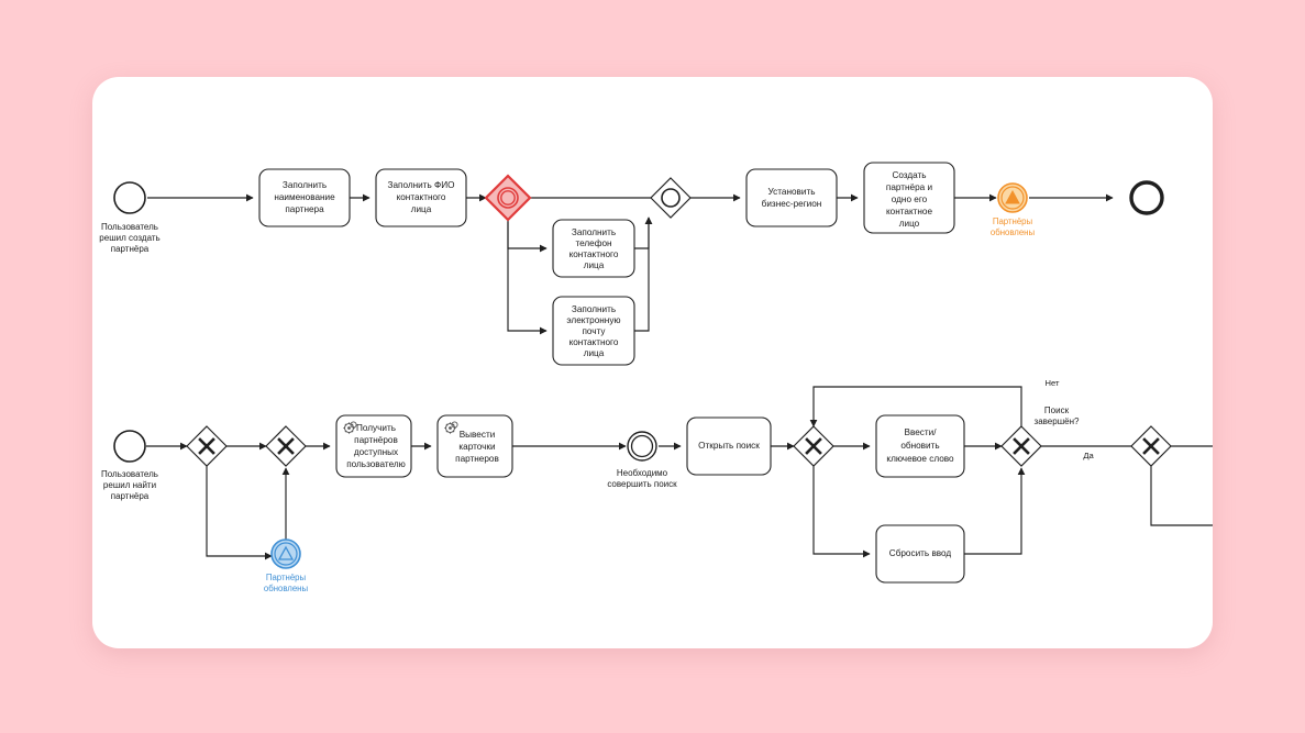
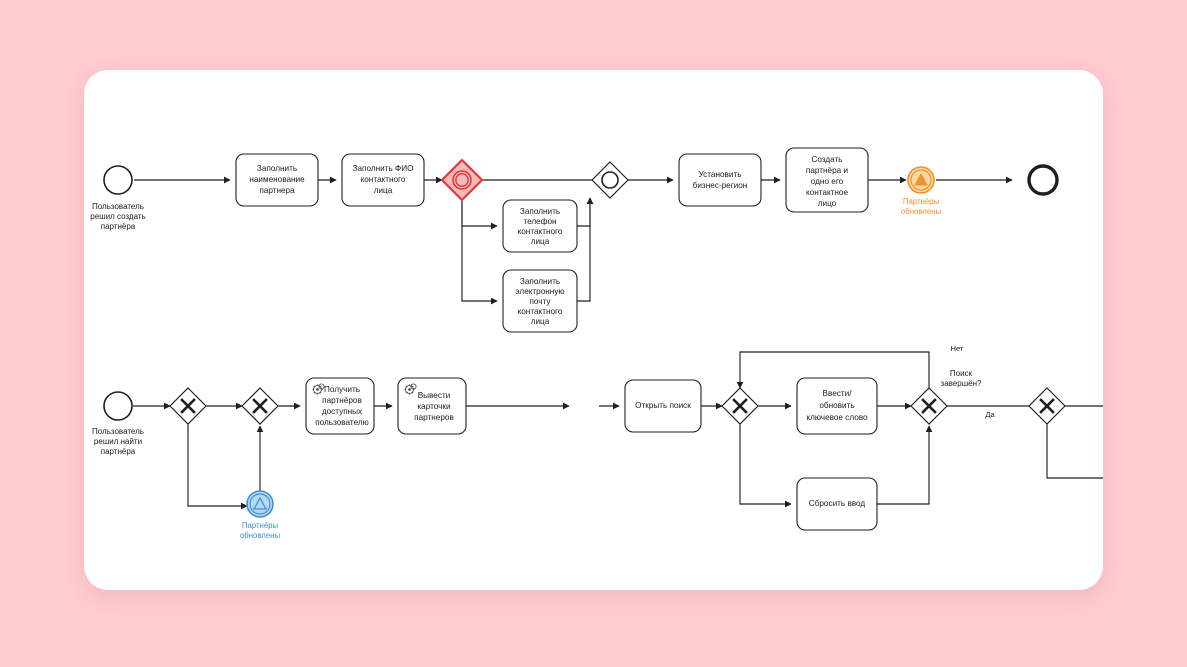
  Пользователь
  решил создать
  партнёра
  Заполнить
  наименование
  партнера
  Заполнить ФИО
  контактного
  лица
  Заполнить
  телефон
  контактного
  лица
  Заполнить
  электронную
  почту
  контактного
  лица
  Установить
  бизнес-регион
  Создать
  партнёра и
  одно его
  контактное
  лицо
  Партнёры
  обновлены
  Пользователь
  решил найти
  партнёра
  Получить
  партнёров
  доступных
  пользователю
  Вывести
  карточки
  партнеров
- Необходимо
- совершить поиск
  Открыть поиск
  Ввести/
  обновить
  ключевое слово
  Сбросить ввод
  Поиск
  завершён?
  Нет
  Да
  Партнёры
  обновлены
